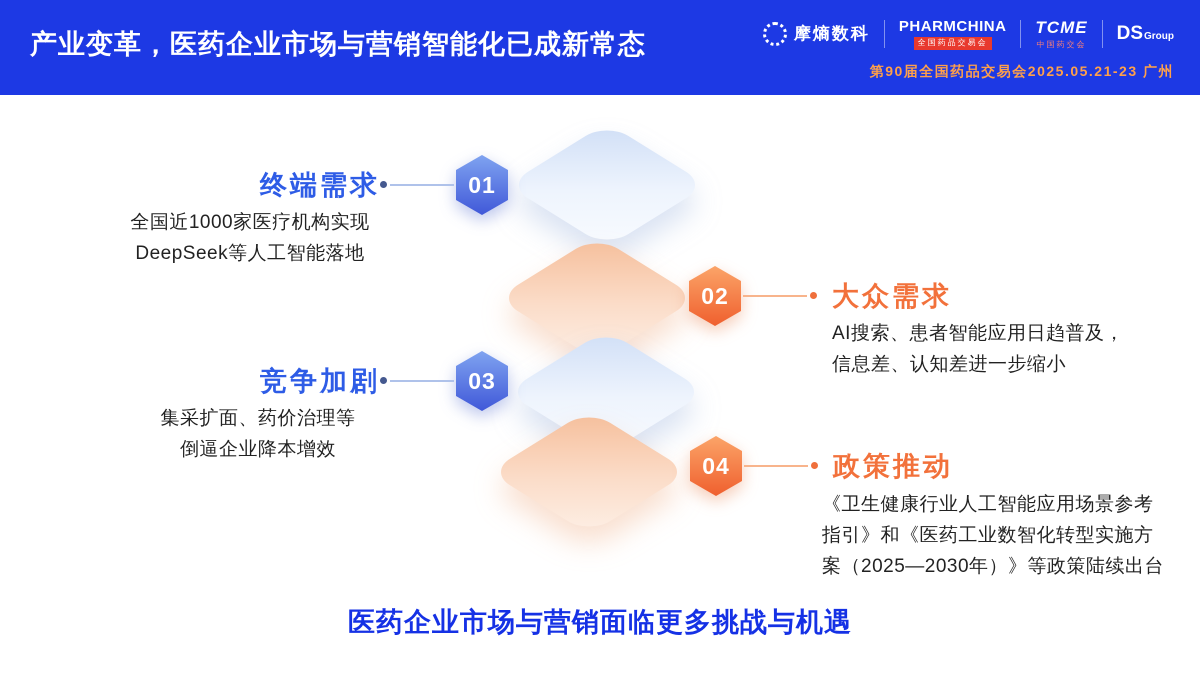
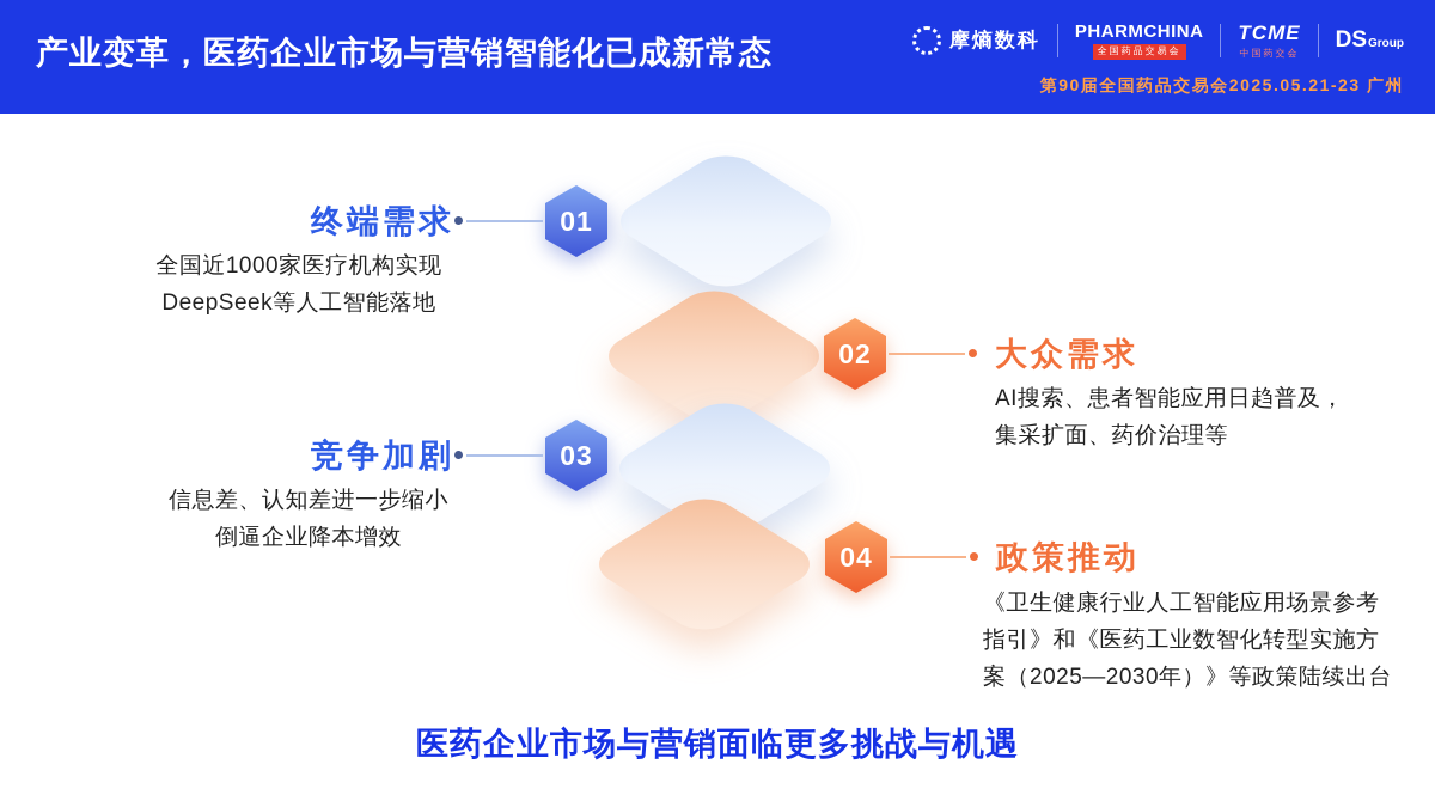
  产业变革，医药企业市场与营销智能化已成新常态
  摩熵数科
  PHARMCHINA
  全国药品交易会
  TCME
  中国药交会
  DS
  Group
  第90届全国药品交易会2025.05.21-23 广州
  01
  终端需求
  全国近1000家医疗机构实现
  DeepSeek等人工智能落地
  02
  大众需求
  AI搜索、患者智能应用日趋普及，
- 信息差、认知差进一步缩小
+ 集采扩面、药价治理等
  03
  竞争加剧
- 集采扩面、药价治理等
+ 信息差、认知差进一步缩小
  倒逼企业降本增效
  04
  政策推动
  《卫生健康行业人工智能应用场景参考
  指引》和《医药工业数智化转型实施方
  案（2025—2030年）》等政策陆续出台
  医药企业市场与营销面临更多挑战与机遇
